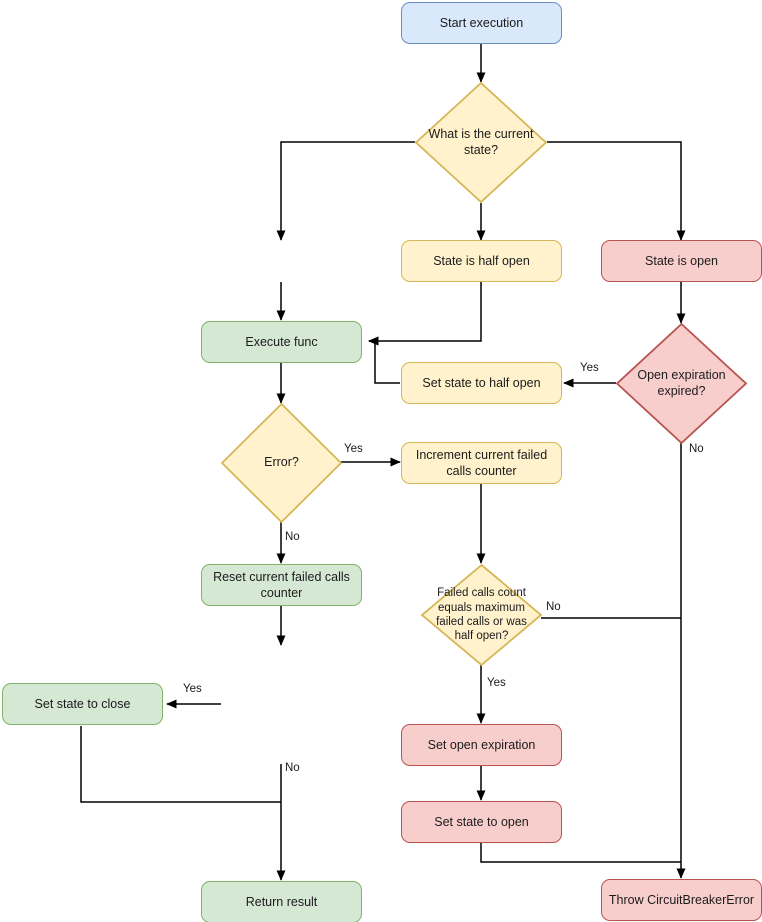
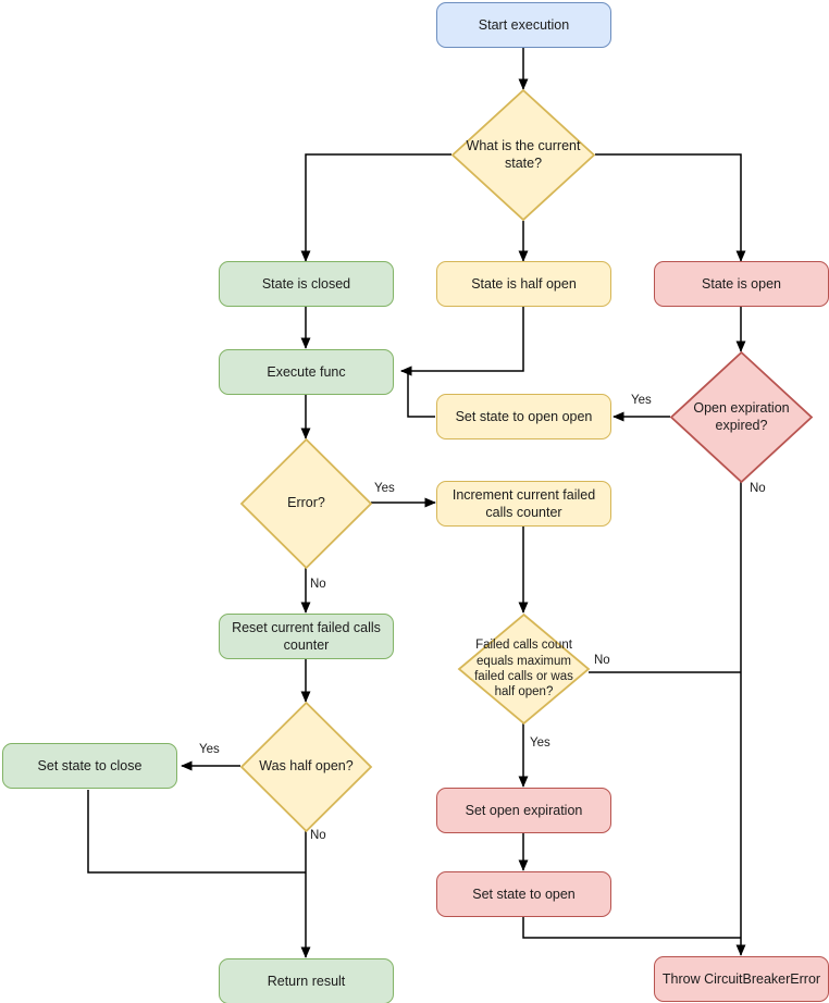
  Start execution
  What is the current
  state?
+ State is closed
  State is half open
  State is open
  Execute func
- Set state to half open
+ Set state to open open
  Open expiration
  expired?
  Error?
  Increment current failed calls counter
  Reset current failed calls counter
  Failed calls count
  equals maximum
  failed calls or was
  half open?
+ Was half open?
  Set state to close
  Set open expiration
  Set state to open
  Return result
  Throw CircuitBreakerError
  Yes
  No
  Yes
  No
  No
  Yes
  Yes
  No
